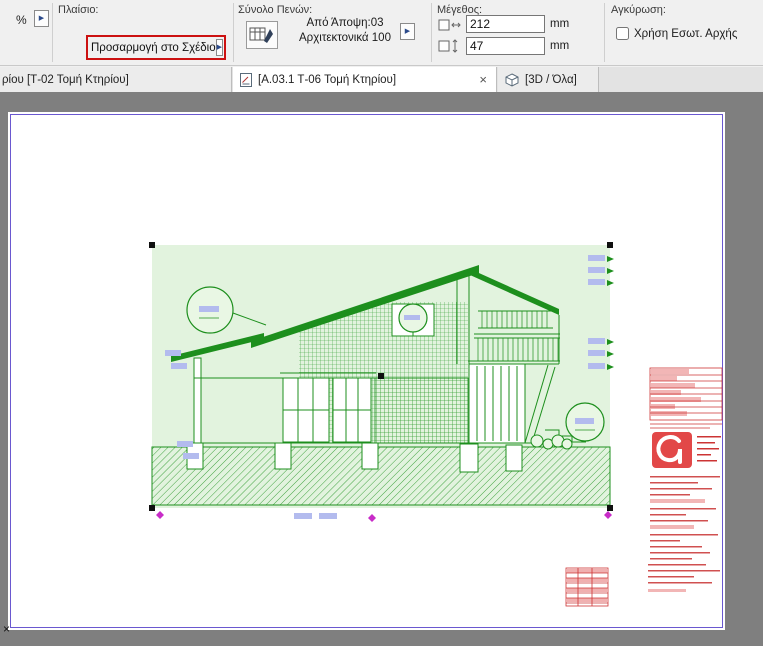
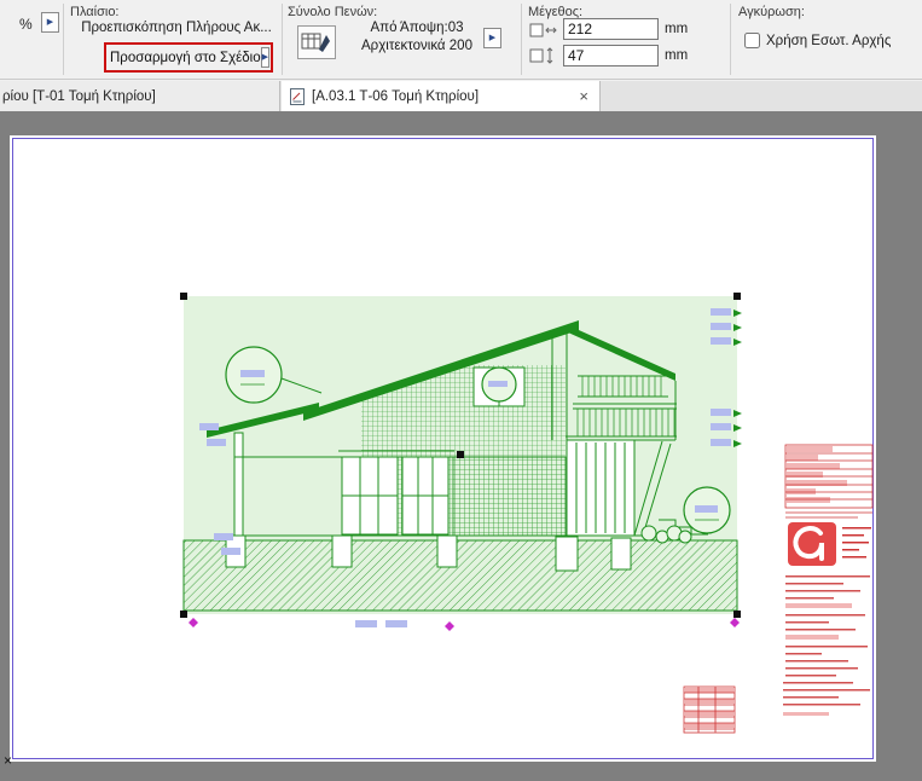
  %
  Πλαίσιο:
+ Προεπισκόπηση Πλήρους Ακ...
  Προσαρμογή στο Σχέδιο
  Σύνολο Πενών:
  Από Άποψη:03
- Αρχιτεκτονικά 100
+ Αρχιτεκτονικά 200
  Μέγεθος:
  212
  mm
  47
  mm
  Αγκύρωση:
  Χρήση Εσωτ. Αρχής
- ρίου [Τ-02 Τομή Κτηρίου]
+ ρίου [Τ-01 Τομή Κτηρίου]
  [Α.03.1 Τ-06 Τομή Κτηρίου]
  ×
- [3D / Όλα]
  ×
